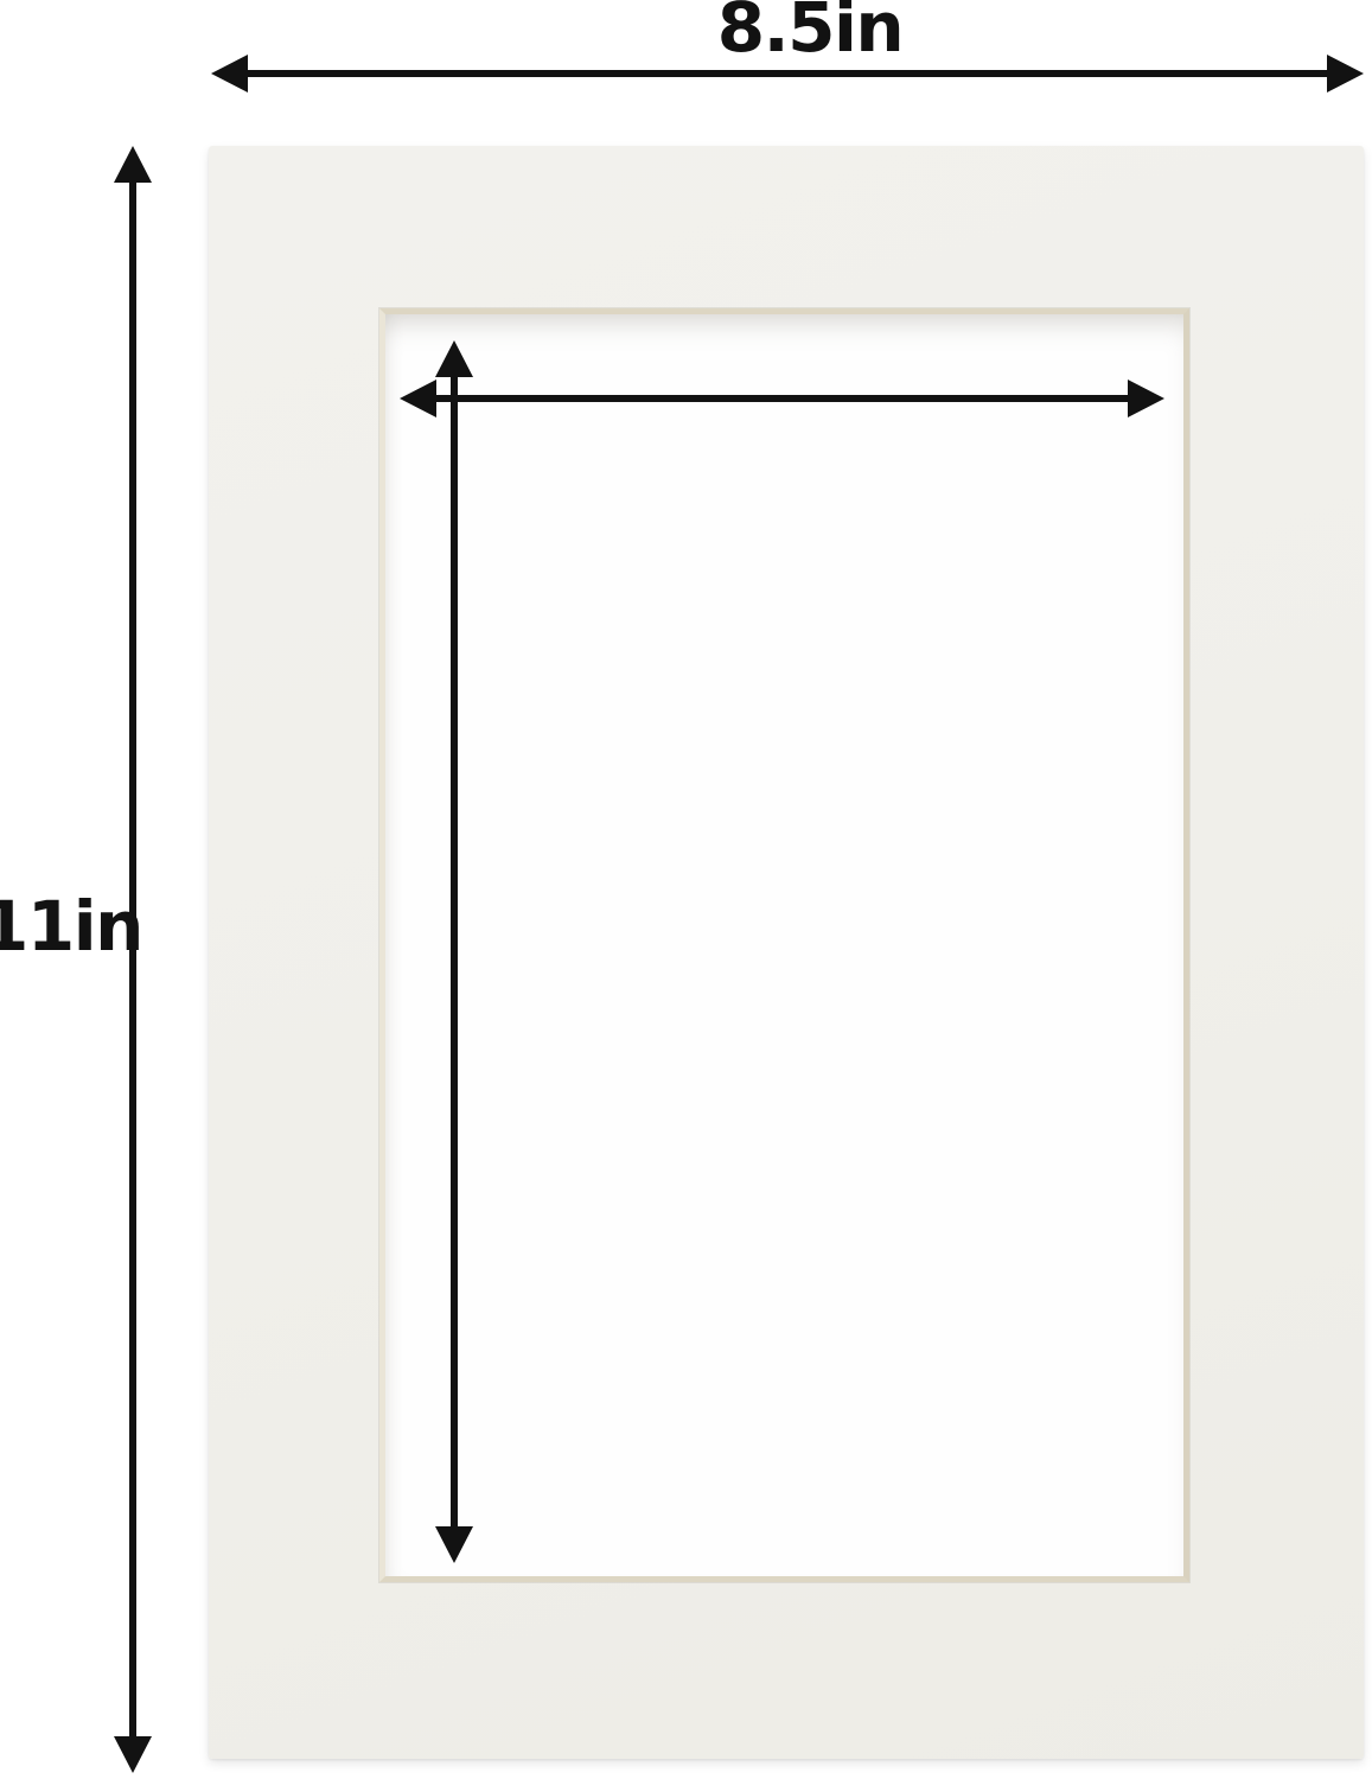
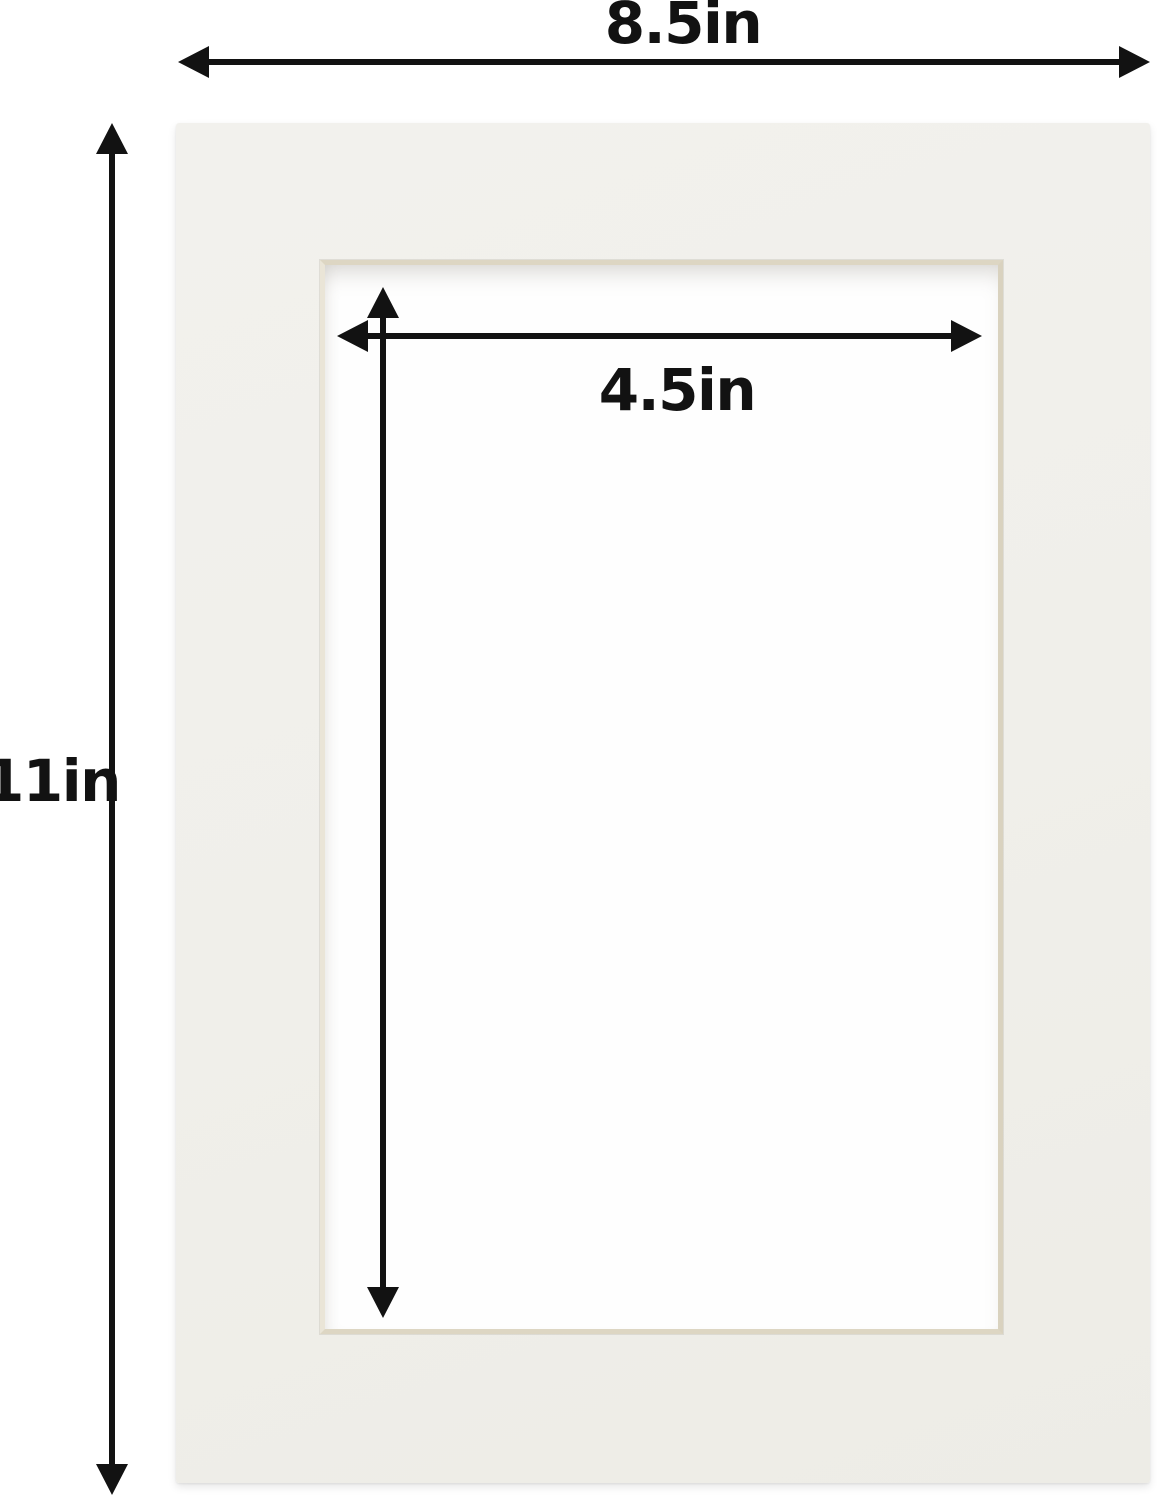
  8.5in
  11in
+ 4.5in
